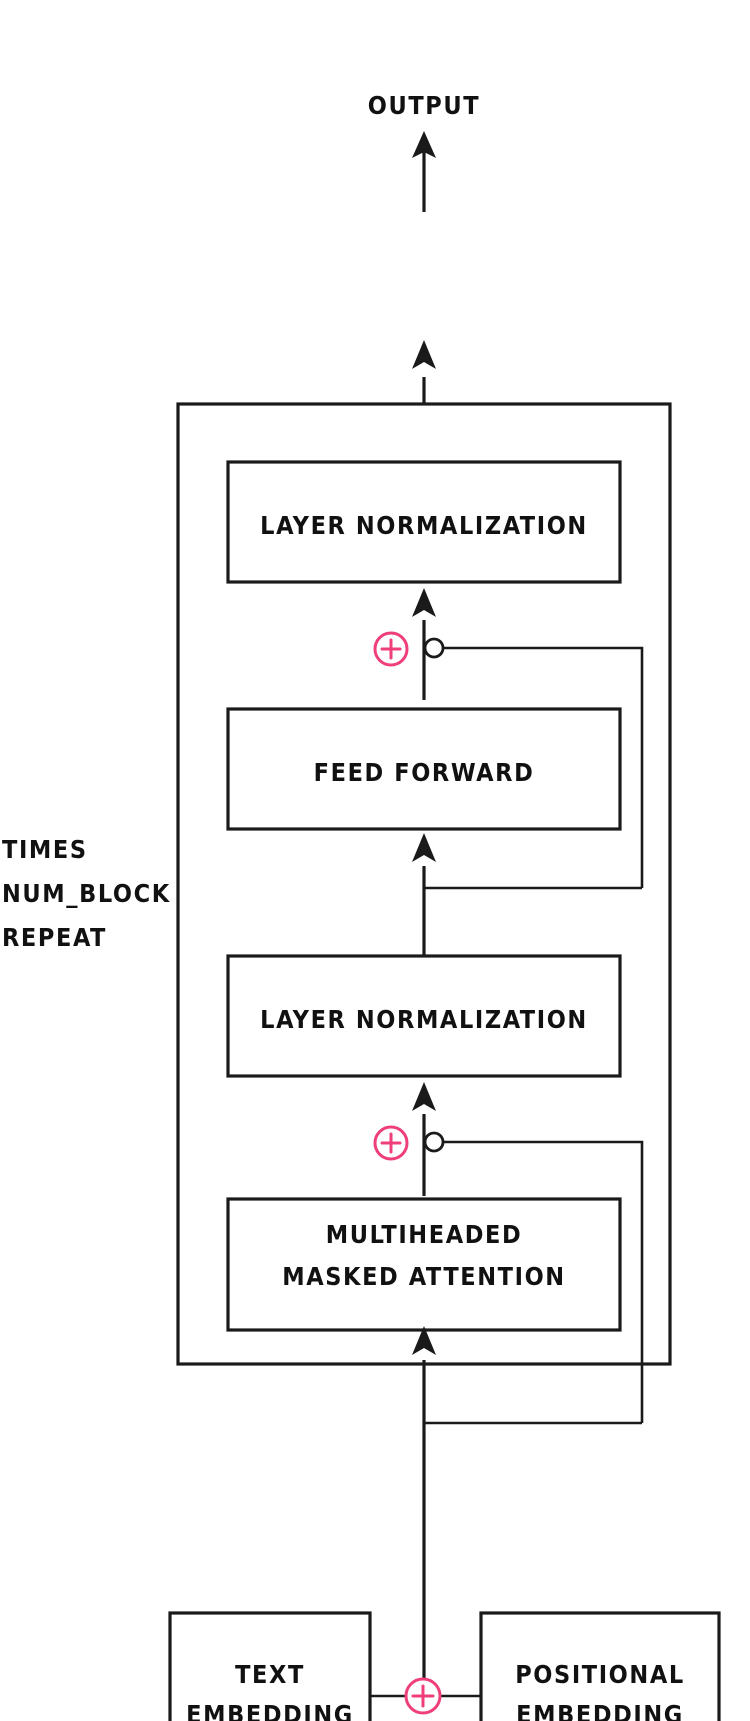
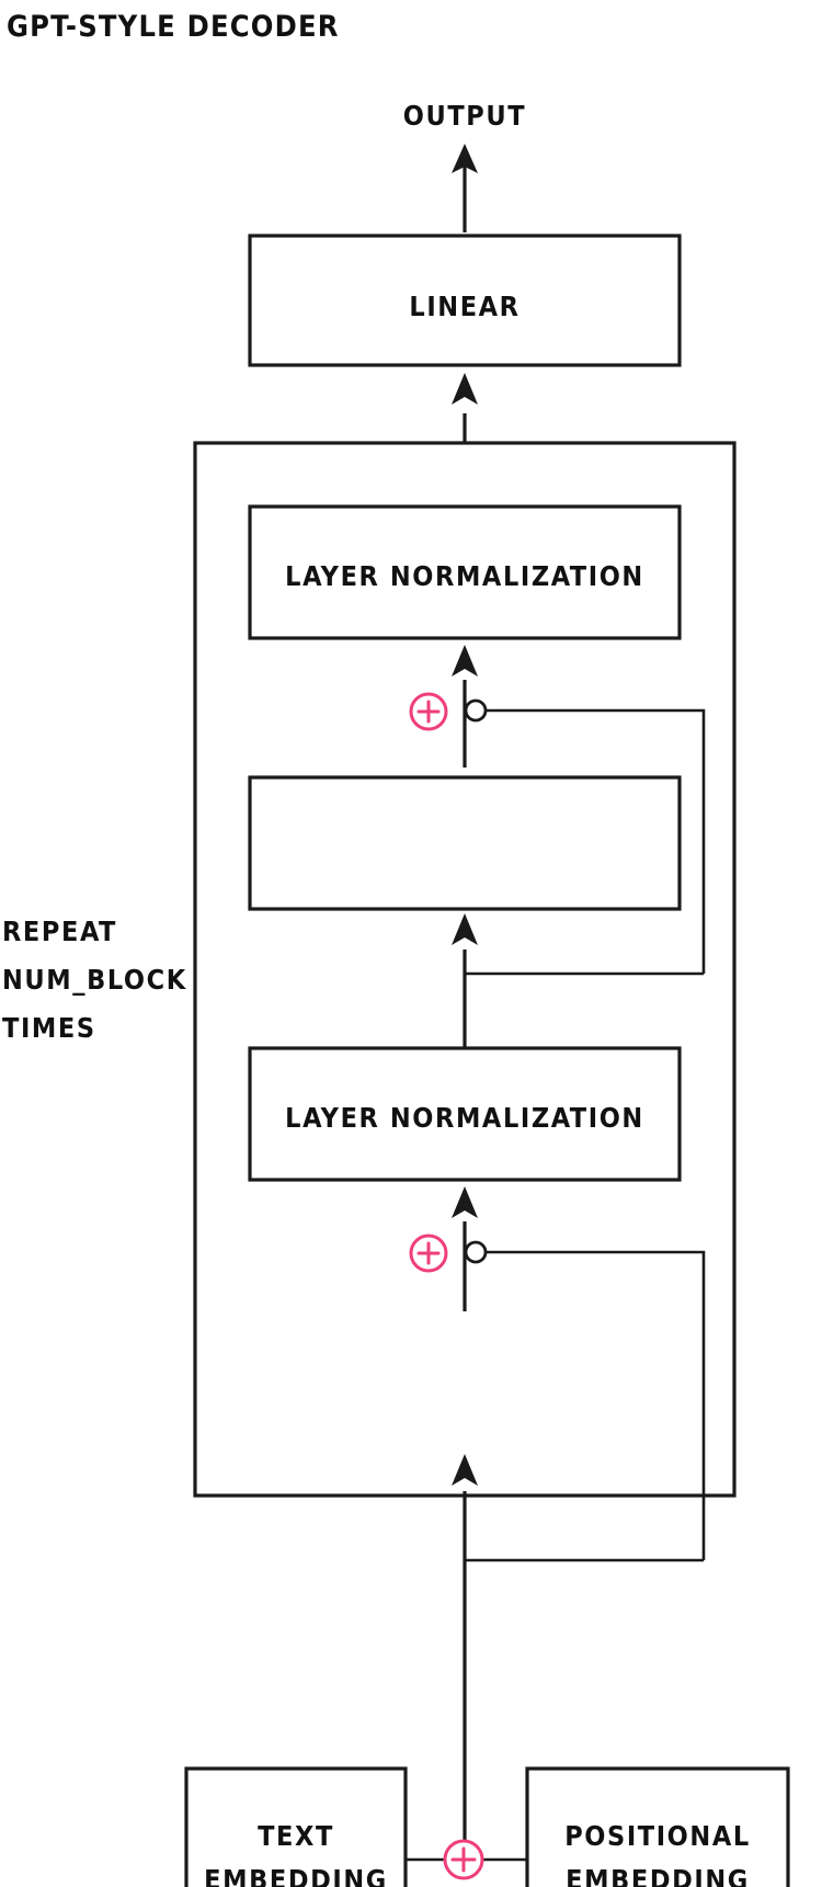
+ GPT-STYLE DECODER
  OUTPUT
+ LINEAR
- TIMES
+ REPEAT
  NUM_BLOCK
- REPEAT
+ TIMES
  LAYER NORMALIZATION
- FEED FORWARD
  LAYER NORMALIZATION
- MULTIHEADED
- MASKED ATTENTION
  TEXT
  EMBEDDING
  POSITIONAL
  EMBEDDING
